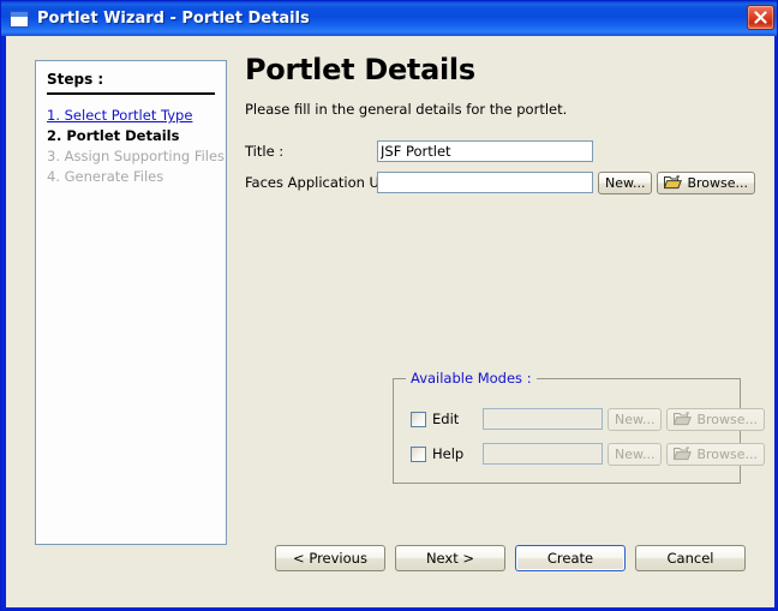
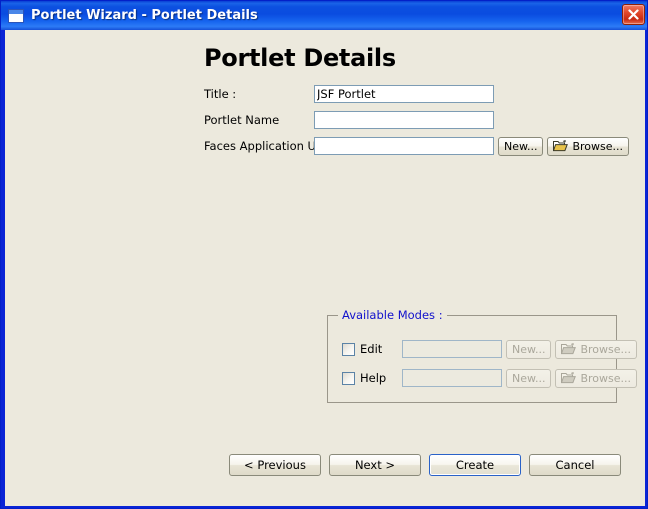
  Portlet Wizard - Portlet Details
- Steps :
- 1. Select Portlet Type
- 2. Portlet Details
- 3. Assign Supporting Files
- 4. Generate Files
  Portlet Details
- Please fill in the general details for the portlet.
  Title :
  JSF Portlet
+ Portlet Name
  Faces Application U
  New...
  Browse...
  Available Modes :
  Edit
  New...
  Browse...
  Help
  New...
  Browse...
  < Previous
  Next >
  Create
  Cancel
